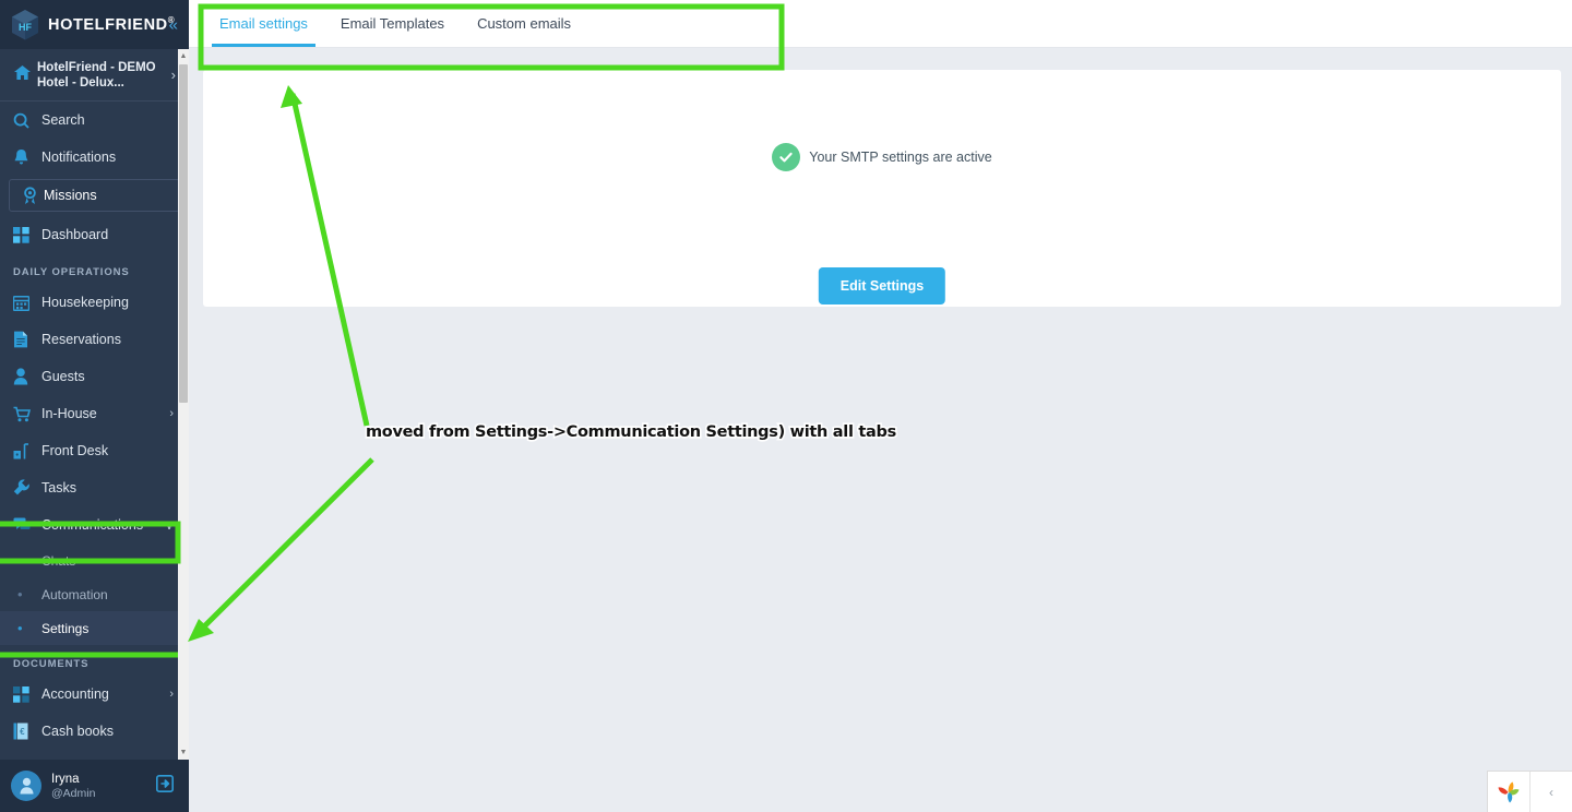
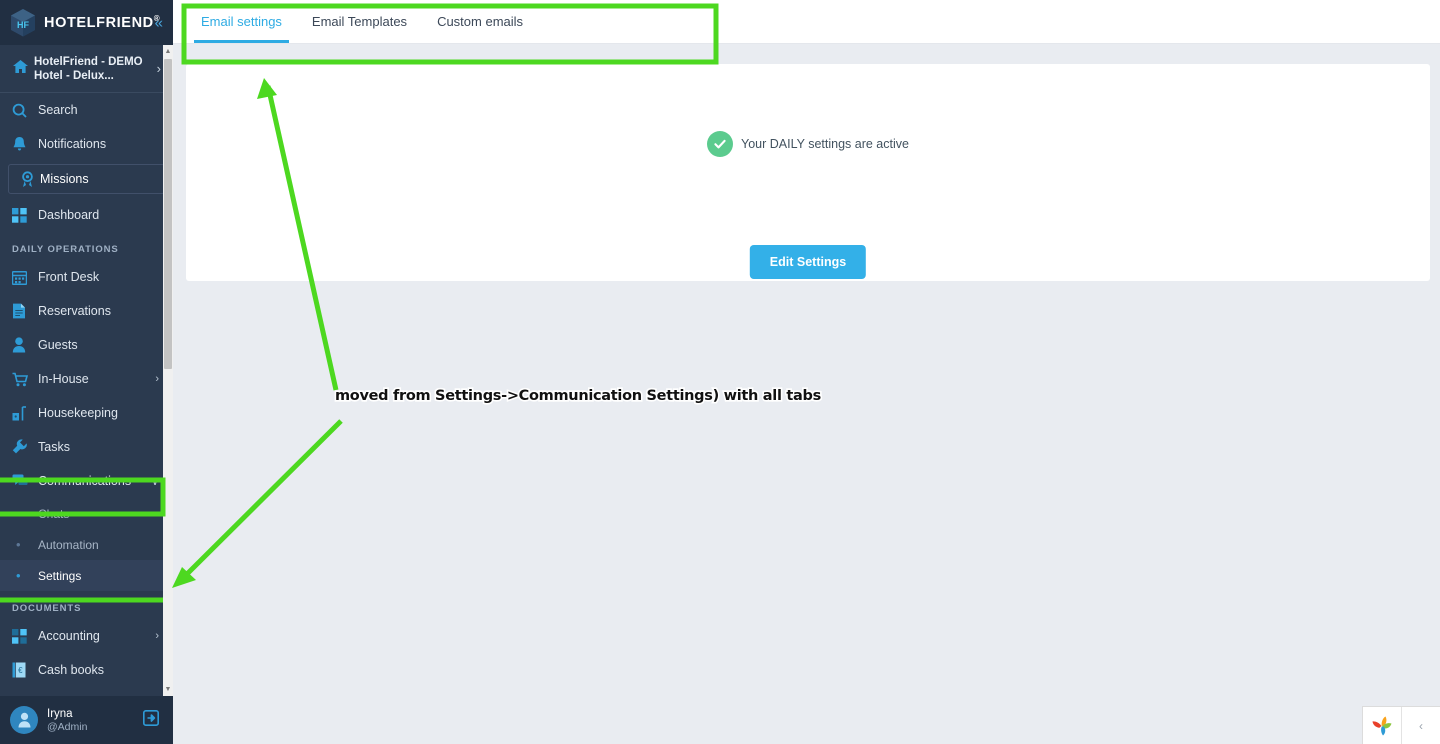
  HF
  HOTELFRIEND®
  «
  HotelFriend - DEMO Hotel - Delux...
  ›
  Search
  Notifications
  Missions
  Dashboard
  DAILY OPERATIONS
- Housekeeping
+ Front Desk
  Reservations
  Guests
  In-House
  ›
- Front Desk
+ Housekeeping
  Tasks
  •
  Automation
  •
  Settings
  DOCUMENTS
  Accounting
  ›
  €
  Cash books
  Iryna
  @Admin
  Email settings
  Email Templates
  Custom emails
- Your SMTP settings are active
+ Your DAILY settings are active
  Edit Settings
  ‹
  moved from Settings->Communication Settings) with all tabs
